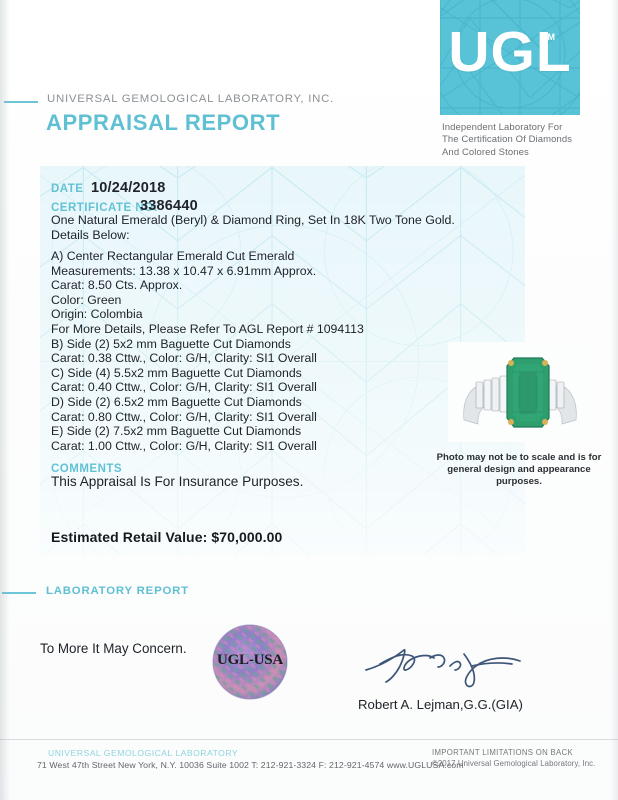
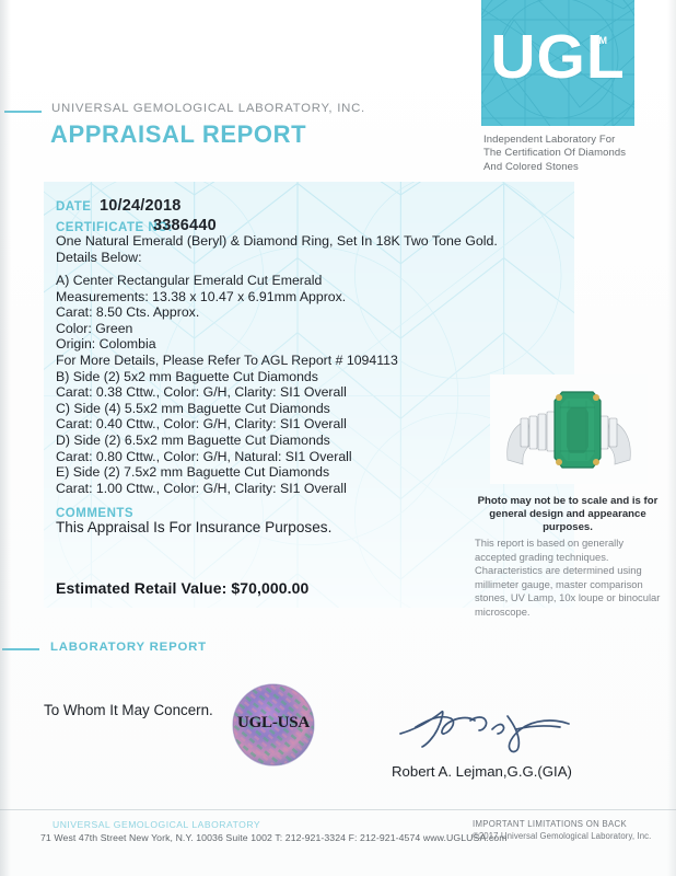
  UGL
  TM
  Independent Laboratory For
  The Certification Of Diamonds
  And Colored Stones
  UNIVERSAL GEMOLOGICAL LABORATORY, INC.
  APPRAISAL REPORT
  DATE
  10/24/2018
  CERTIFICATE NO:
  3386440
  One Natural Emerald (Beryl) & Diamond Ring, Set In 18K Two Tone Gold.
  Details Below:
  A) Center Rectangular Emerald Cut Emerald
  Measurements: 13.38 x 10.47 x 6.91mm Approx.
  Carat: 8.50 Cts. Approx.
  Color: Green
  Origin: Colombia
  For More Details, Please Refer To AGL Report # 1094113
  B) Side (2) 5x2 mm Baguette Cut Diamonds
  Carat: 0.38 Cttw., Color: G/H, Clarity: SI1 Overall
  C) Side (4) 5.5x2 mm Baguette Cut Diamonds
  Carat: 0.40 Cttw., Color: G/H, Clarity: SI1 Overall
  D) Side (2) 6.5x2 mm Baguette Cut Diamonds
- Carat: 0.80 Cttw., Color: G/H, Clarity: SI1 Overall
+ Carat: 0.80 Cttw., Color: G/H, Natural: SI1 Overall
  E) Side (2) 7.5x2 mm Baguette Cut Diamonds
  Carat: 1.00 Cttw., Color: G/H, Clarity: SI1 Overall
  COMMENTS
  This Appraisal Is For Insurance Purposes.
  Estimated Retail Value: $70,000.00
  Photo may not be to scale and is for general design and appearance purposes.
+ This report is based on generally accepted grading techniques. Characteristics are determined using millimeter gauge, master comparison stones, UV Lamp, 10x loupe or binocular microscope.
  LABORATORY REPORT
- To More It May Concern.
+ To Whom It May Concern.
  UGL-USA
  Robert A. Lejman,G.G.(GIA)
  UNIVERSAL GEMOLOGICAL LABORATORY
  71 West 47th Street New York, N.Y. 10036 Suite 1002 T: 212-921-3324 F: 212-921-4574 www.UGLUSA.com
  IMPORTANT LIMITATIONS ON BACK
  ©2017 Universal Gemological Laboratory, Inc.
